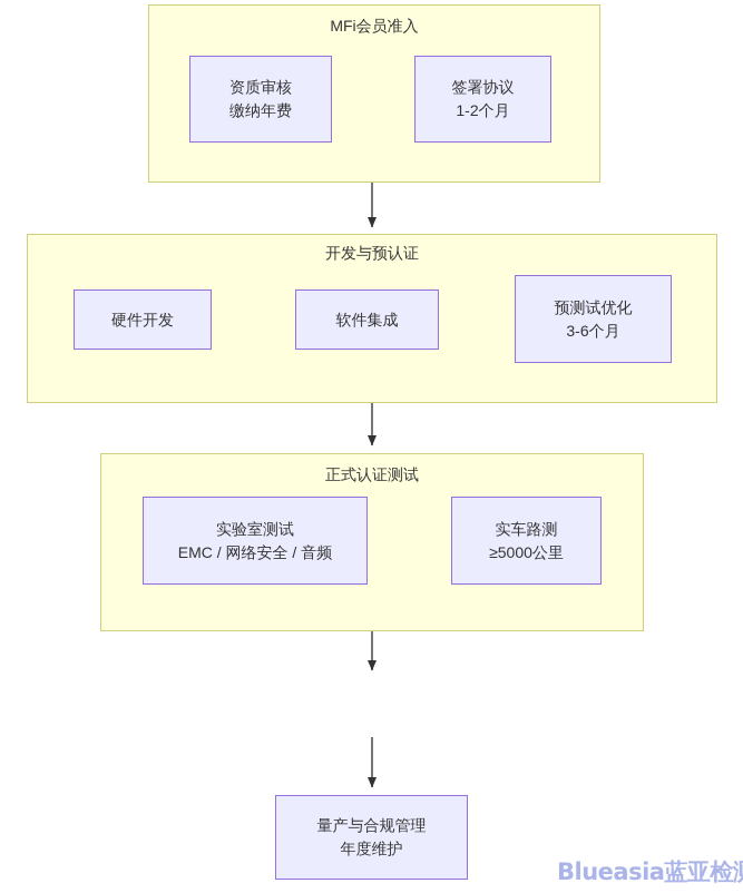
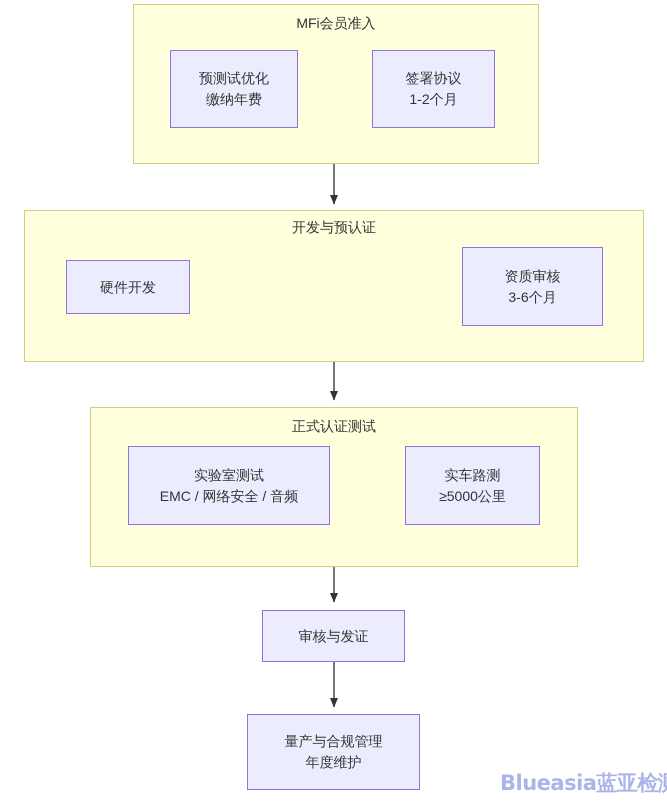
  MFi会员准入
- 资质审核
+ 预测试优化
  缴纳年费
  签署协议
  1-2个月
  开发与预认证
  硬件开发
- 软件集成
- 预测试优化
+ 资质审核
  3-6个月
  正式认证测试
  实验室测试
  EMC / 网络安全 / 音频
  实车路测
  ≥5000公里
+ 审核与发证
  量产与合规管理
  年度维护
  Blueasia蓝亚检
